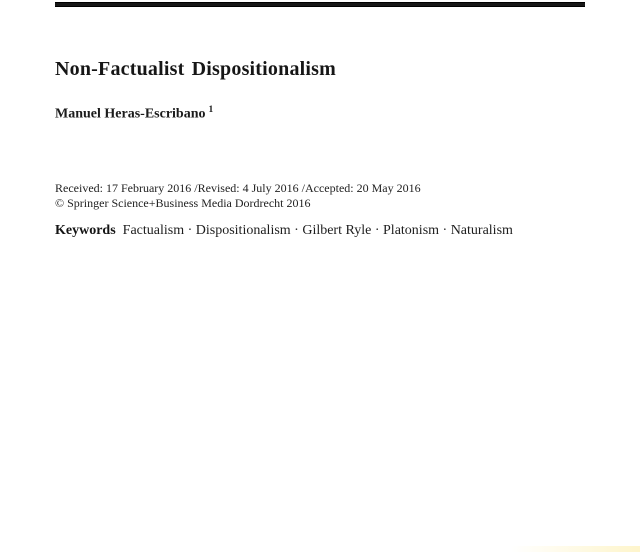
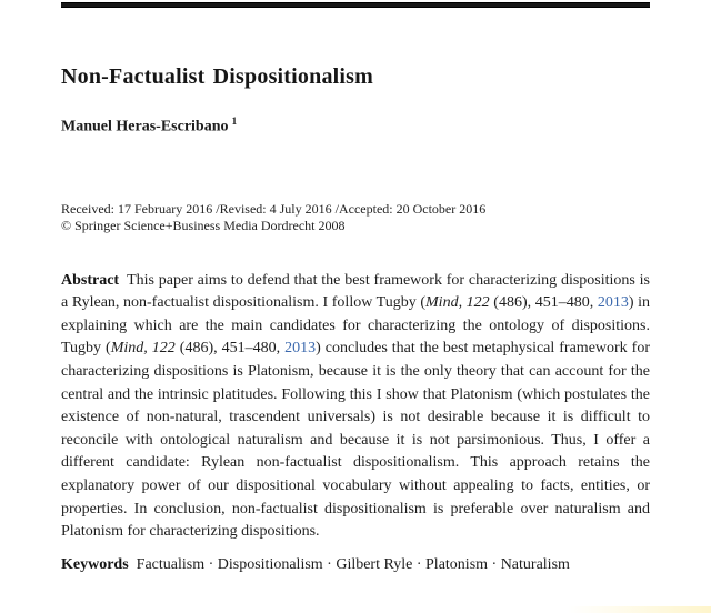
  Non-Factualist Dispositionalism
  Manuel Heras-Escribano 1
- Received: 17 February 2016 /Revised: 4 July 2016 /Accepted: 20 May 2016
+ Received: 17 February 2016 /Revised: 4 July 2016 /Accepted: 20 October 2016
- © Springer Science+Business Media Dordrecht 2016
+ © Springer Science+Business Media Dordrecht 2008
+ Abstract This paper aims to defend that the best framework for characterizing dispositions is a Rylean, non-factualist dispositionalism. I follow Tugby (Mind, 122 (486), 451–480, 2013) in explaining which are the main candidates for characterizing the ontology of dispositions. Tugby (Mind, 122 (486), 451–480, 2013) concludes that the best metaphysical framework for characterizing dispositions is Platonism, because it is the only theory that can account for the central and the intrinsic platitudes. Following this I show that Platonism (which postulates the existence of non-natural, trascendent universals) is not desirable because it is difficult to reconcile with ontological naturalism and because it is not parsimonious. Thus, I offer a different candidate: Rylean non-factualist dispositionalism. This approach retains the explanatory power of our dispositional vocabulary without appealing to facts, entities, or properties. In conclusion, non-factualist dispositionalism is preferable over naturalism and Platonism for characterizing dispositions.
  Keywords Factualism · Dispositionalism · Gilbert Ryle · Platonism · Naturalism
